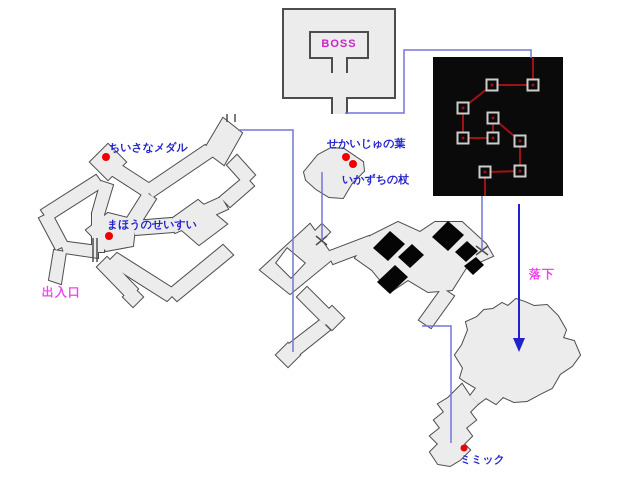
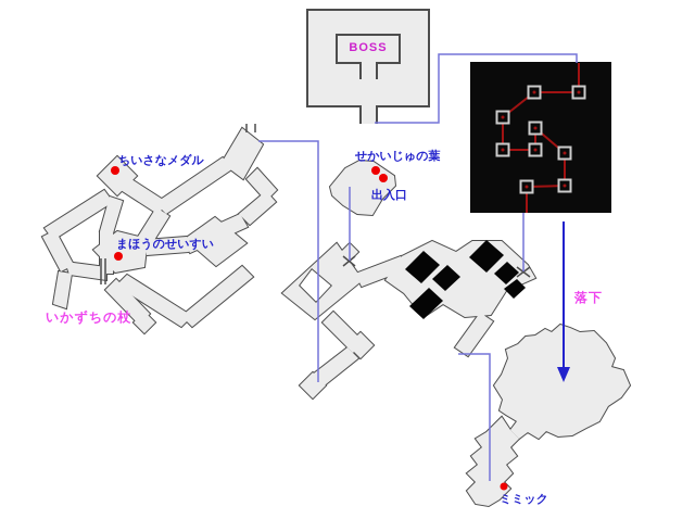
  BOSS
  ちいさなメダル
  まほうのせいすい
- 出入口
+ いかずちの杖
  せかいじゅの葉
- いかずちの杖
+ 出入口
  落下
  ミミック
